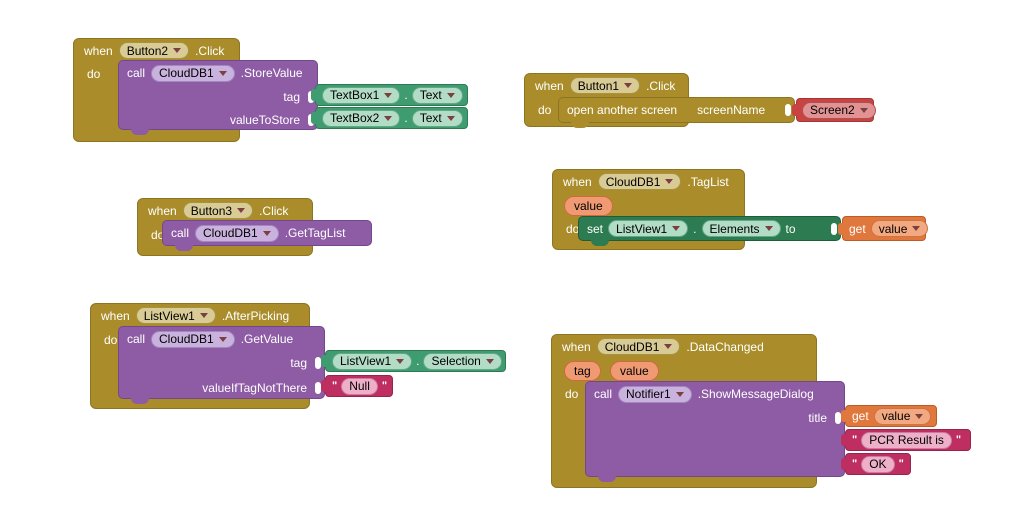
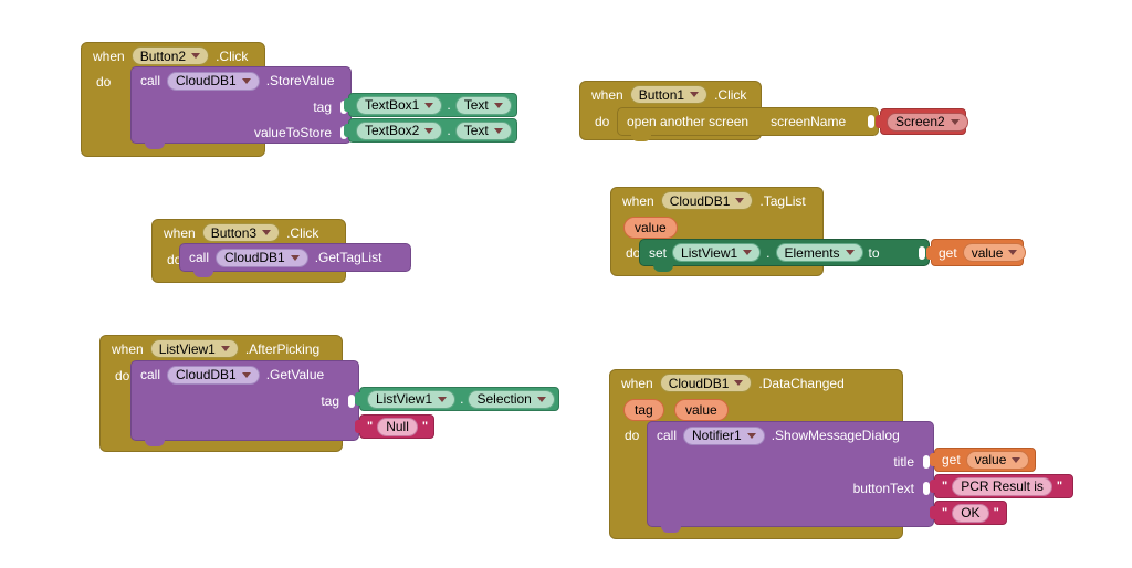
  when
  Button2
  .Click
  do
  call
  CloudDB1
  .StoreValue
  tag
  valueToStore
  TextBox1
  .
  Text
  TextBox2
  .
  Text
  when
  Button1
  .Click
  do
  open another screen
  screenName
  Screen2
  when
  Button3
  .Click
  call
  CloudDB1
  .GetTagList
  when
  CloudDB1
  .TagList
  value
  do
  set
  ListView1
  .
  Elements
  to
  get
  value
  when
  ListView1
  .AfterPicking
  do
  call
  CloudDB1
  .GetValue
  tag
- valueIfTagNotThere
  ListView1
  .
  Selection
  "
  Null
  "
  when
  CloudDB1
  .DataChanged
  tag
  value
  do
  call
  Notifier1
  .ShowMessageDialog
  title
+ buttonText
  get
  value
  "
  PCR Result is
  "
  "
  OK
  "
